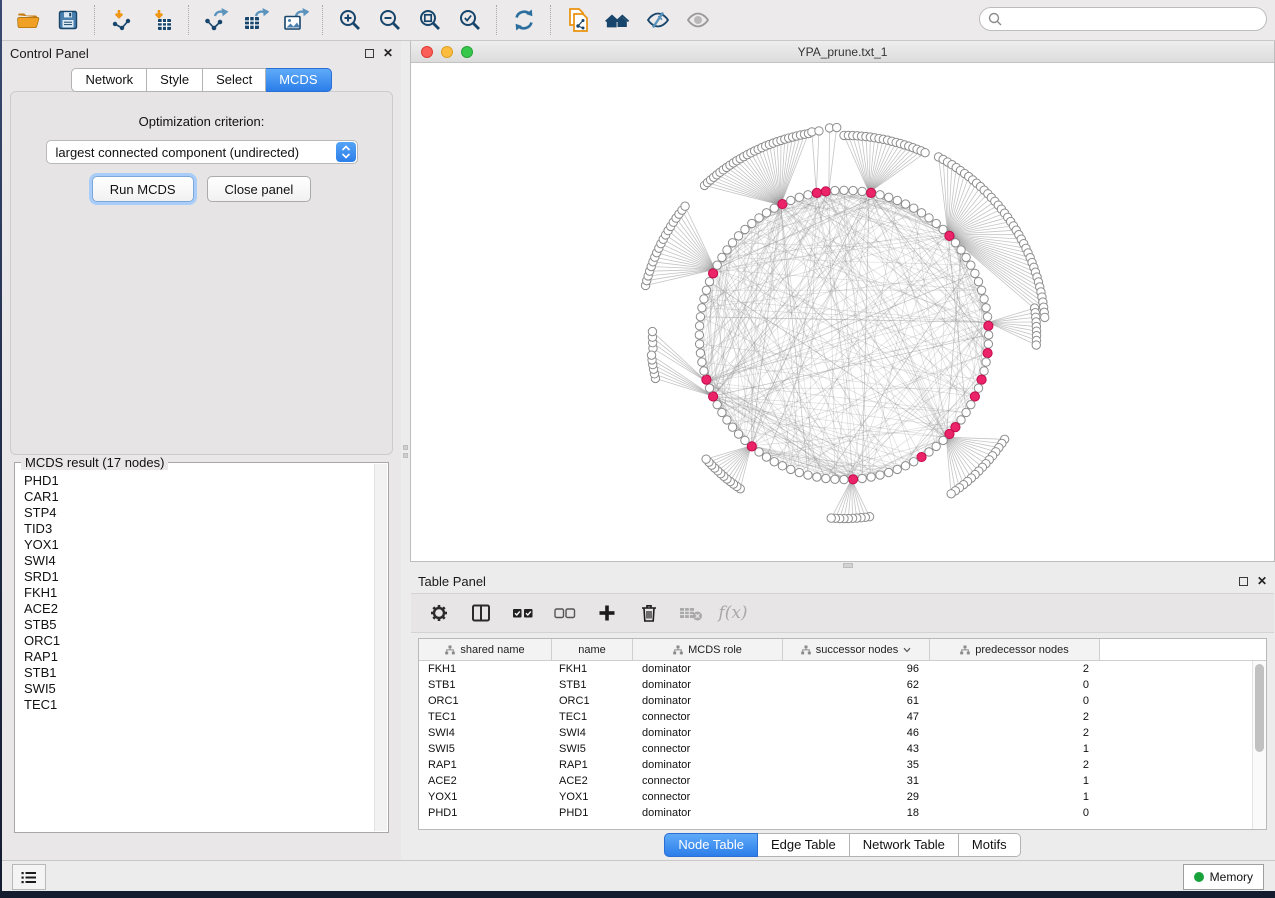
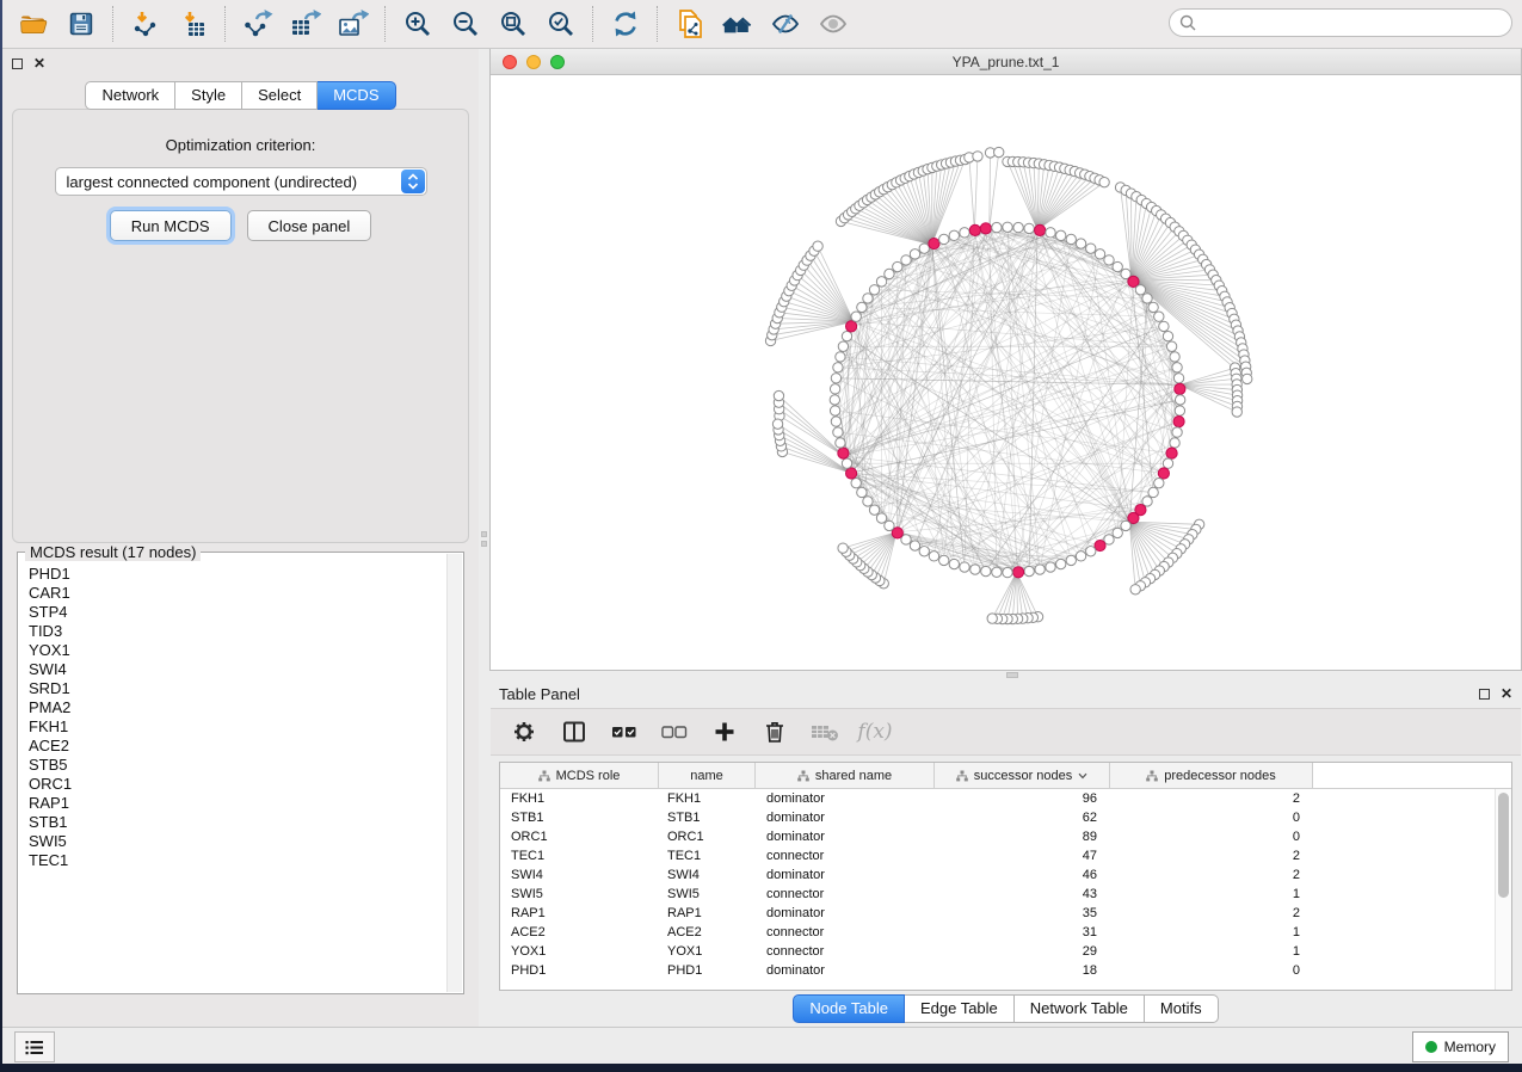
- Control Panel
  ✕
  Network
  Style
  Select
  MCDS
  Optimization criterion:
  largest connected component (undirected)
  Run MCDS
  Close panel
  MCDS result (17 nodes)
  PHD1
  CAR1
  STP4
  TID3
  YOX1
  SWI4
  SRD1
+ PMA2
  FKH1
  ACE2
  STB5
  ORC1
  RAP1
  STB1
  SWI5
  TEC1
  YPA_prune.txt_1
  Table Panel
  ✕
  f(x)
- shared name
+ MCDS role
  name
- MCDS role
+ shared name
  successor nodes
  predecessor nodes
  FKH1
  FKH1
  dominator
  96
  2
  STB1
  STB1
  dominator
  62
  0
  ORC1
  ORC1
  dominator
- 61
+ 89
  0
  TEC1
  TEC1
  connector
  47
  2
  SWI4
  SWI4
  dominator
  46
  2
  SWI5
  SWI5
  connector
  43
  1
  RAP1
  RAP1
  dominator
  35
  2
  ACE2
  ACE2
  connector
  31
  1
  YOX1
  YOX1
  connector
  29
  1
  PHD1
  PHD1
  dominator
  18
  0
  Node Table
  Edge Table
  Network Table
  Motifs
  Memory
